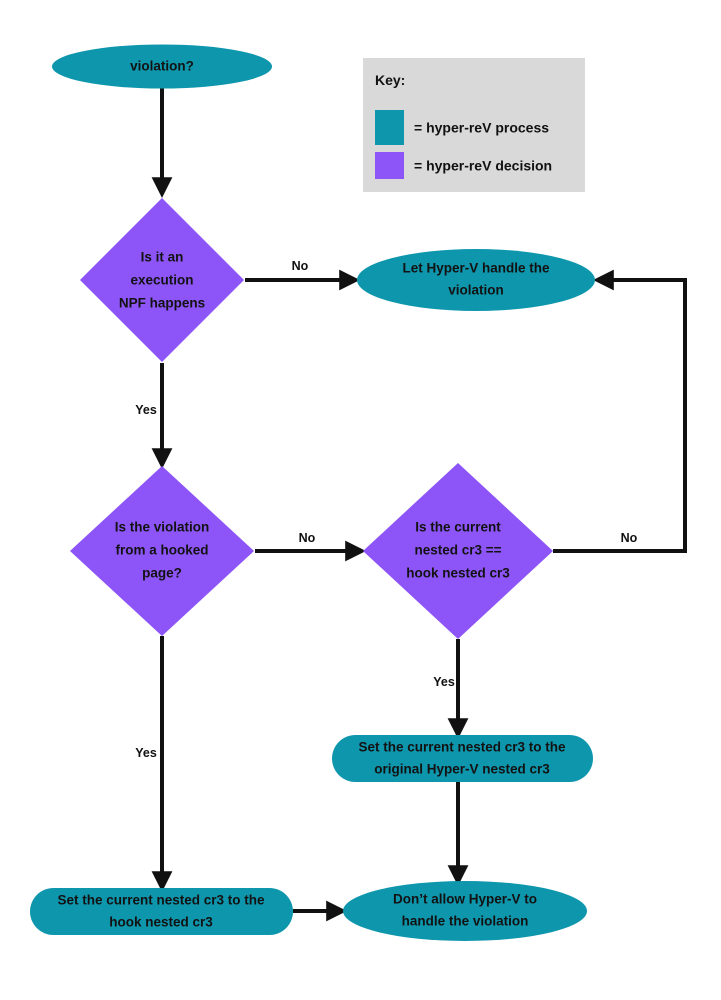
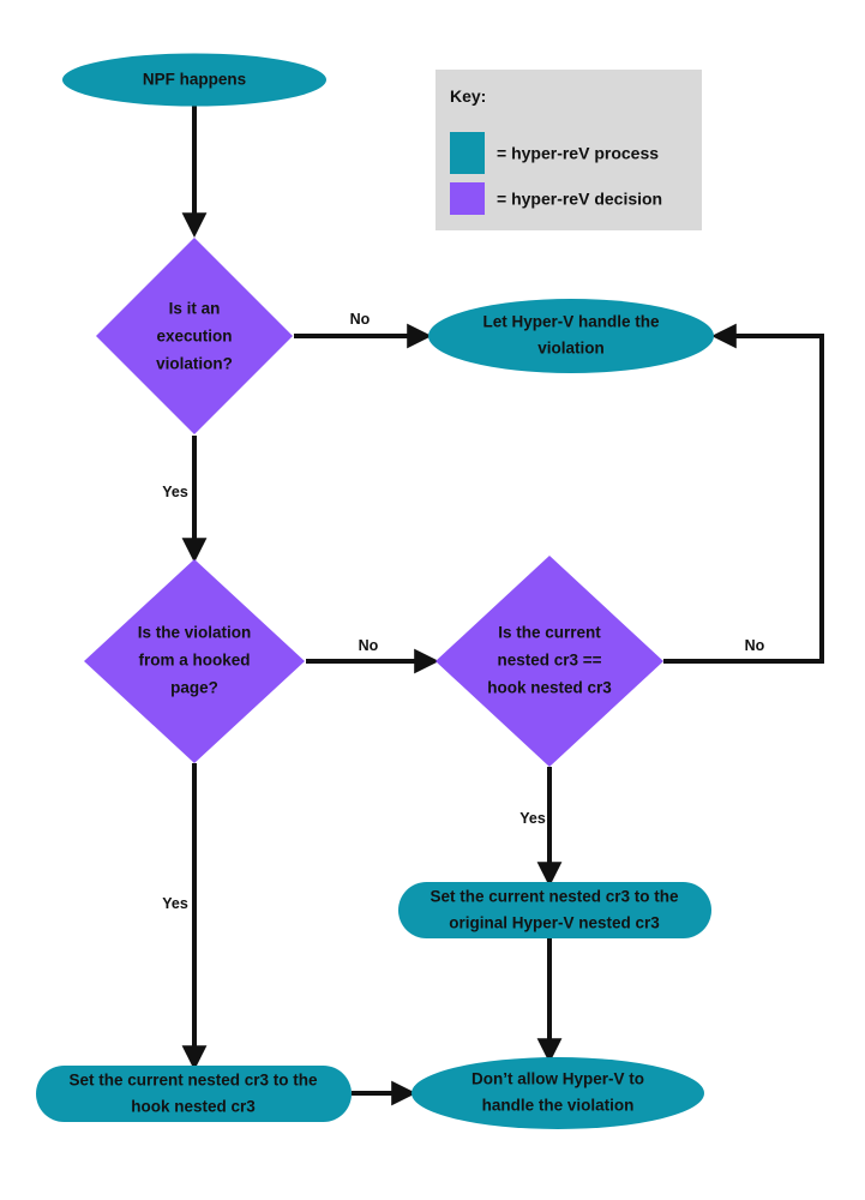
  No
  Yes
  No
  No
  Yes
  Yes
- violation?
+ NPF happens
  Is it an
  execution
- NPF happens
+ violation?
  Let Hyper-V handle the
  violation
  Is the violation
  from a hooked
  page?
  Is the current
  nested cr3 ==
  hook nested cr3
  Set the current nested cr3 to the
  original Hyper-V nested cr3
  Set the current nested cr3 to the
  hook nested cr3
  Don’t allow Hyper-V to
  handle the violation
  Key:
  = hyper-reV process
  = hyper-reV decision
